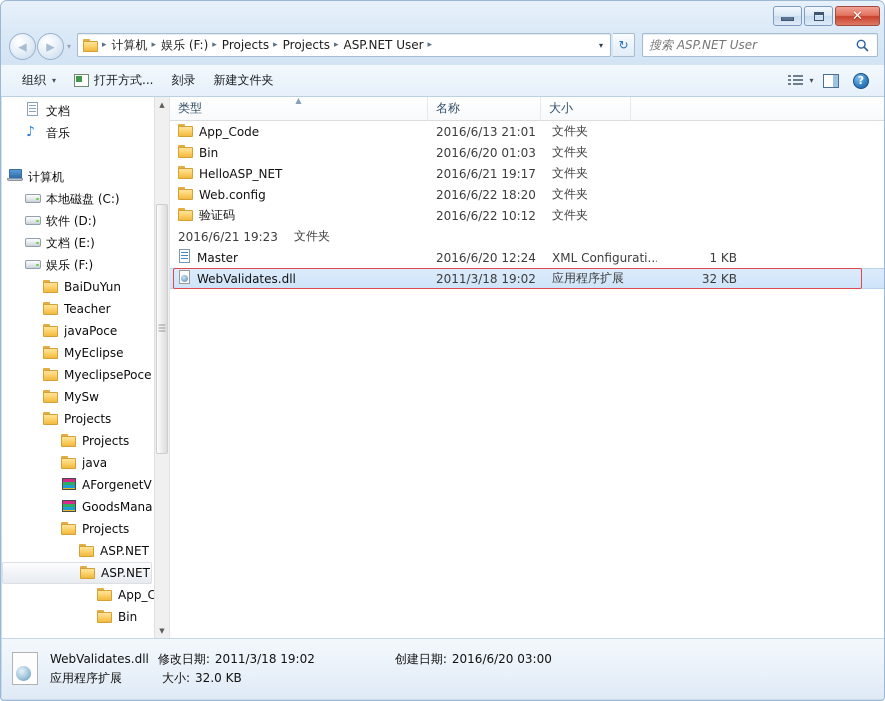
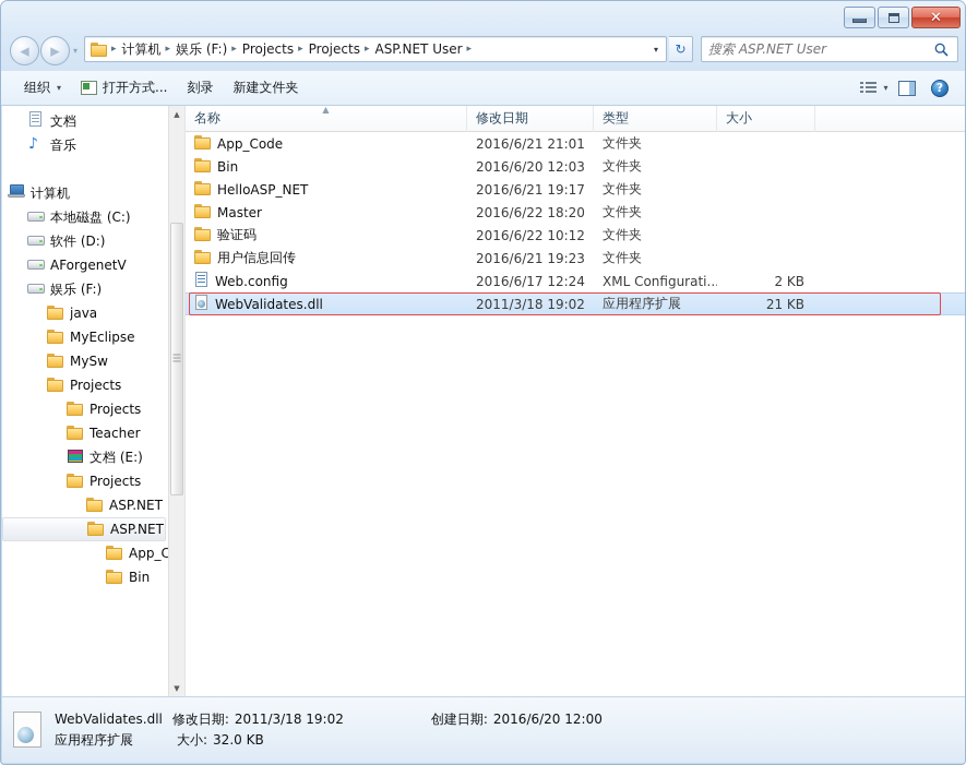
  ✕
  ◀
  ▶
  ▾
  ▸
  计算机
  ▸
  娱乐 (F:)
  ▸
  Projects
  ▸
  Projects
  ▸
  ASP.NET User
  ▸
  ▾
  ↻
  搜索 ASP.NET User
  组织
  ▾
  打开方式...
  刻录
  新建文件夹
  ▾
  ?
  文档
  ♪
  音乐
  计算机
  本地磁盘 (C:)
  软件 (D:)
- 文档 (E:)
+ AForgenetV
  娱乐 (F:)
- BaiDuYun
- Teacher
+ java
- javaPoce
  MyEclipse
- MyeclipsePoce
  MySw
  Projects
  Projects
- java
+ Teacher
- AForgenetV
+ 文档 (E:)
- GoodsMana
  Projects
  ASP.NET
  ASP.NET
  App_C
  Bin
  ▲
  ▼
  ▲
- 类型
+ 名称
+ 修改日期
- 名称
+ 类型
  大小
  App_Code
- 2016/6/13 21:01
+ 2016/6/21 21:01
  文件夹
  Bin
- 2016/6/20 01:03
+ 2016/6/20 12:03
  文件夹
  HelloASP_NET
  2016/6/21 19:17
  文件夹
- Web.config
+ Master
  2016/6/22 18:20
  文件夹
  验证码
  2016/6/22 10:12
  文件夹
+ 用户信息回传
  2016/6/21 19:23
  文件夹
- Master
+ Web.config
- 2016/6/20 12:24
+ 2016/6/17 12:24
  XML Configurati..
- 1 KB
+ 2 KB
  WebValidates.dll
  2011/3/18 19:02
  应用程序扩展
- 32 KB
+ 21 KB
  WebValidates.dll
  修改日期:
  2011/3/18 19:02
  创建日期:
- 2016/6/20 03:00
+ 2016/6/20 12:00
  应用程序扩展
  大小:
  32.0 KB
